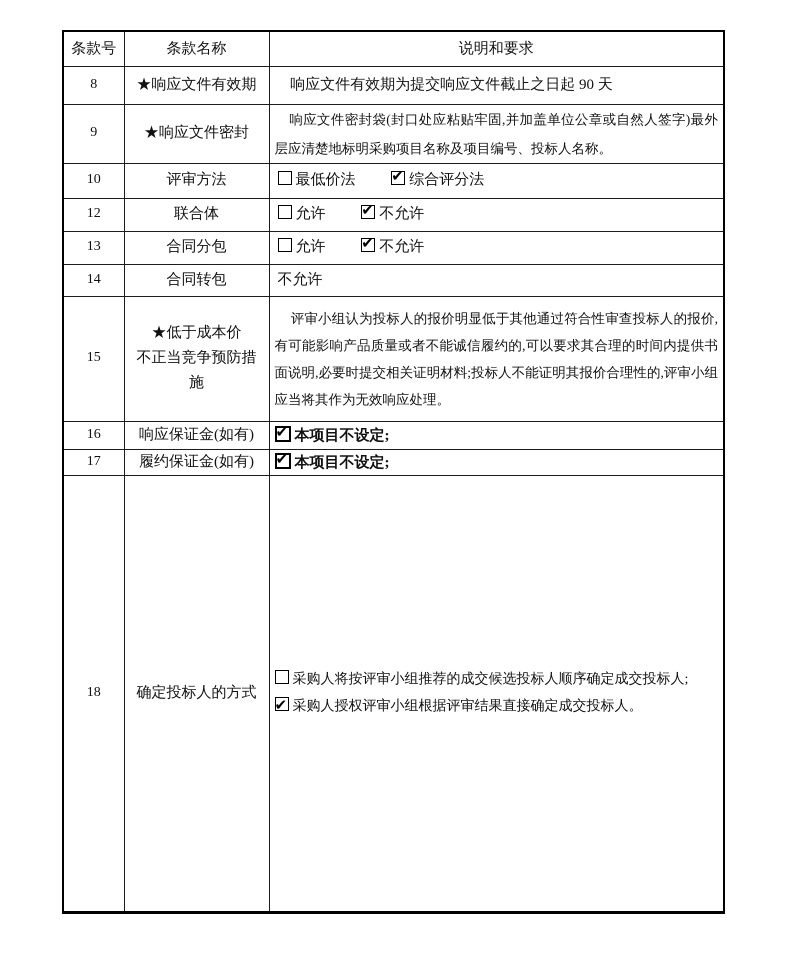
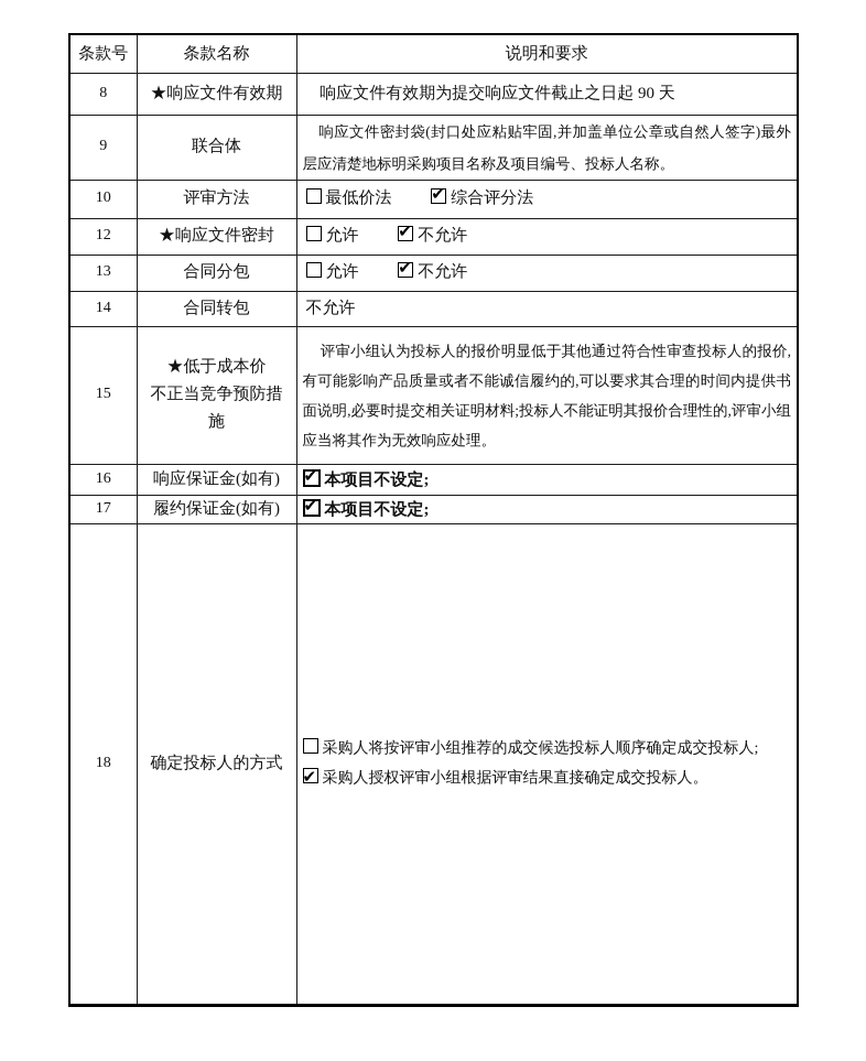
  条款号	条款名称	说明和要求
  8	★响应文件有效期	响应文件有效期为提交响应文件截止之日起 90 天
- 9	★响应文件密封	响应文件密封袋(封口处应粘贴牢固,并加盖单位公章或自然人签字)最外层应清楚地标明采购项目名称及项目编号、投标人名称。
+ 9	联合体	响应文件密封袋(封口处应粘贴牢固,并加盖单位公章或自然人签字)最外层应清楚地标明采购项目名称及项目编号、投标人名称。
  10	评审方法	最低价法 综合评分法
- 12	联合体	允许 不允许
+ 12	★响应文件密封	允许 不允许
  13	合同分包	允许 不允许
  14	合同转包	不允许
  15	★低于成本价 不正当竞争预防措施	评审小组认为投标人的报价明显低于其他通过符合性审查投标人的报价,有可能影响产品质量或者不能诚信履约的,可以要求其合理的时间内提供书面说明,必要时提交相关证明材料;投标人不能证明其报价合理性的,评审小组应当将其作为无效响应处理。
  16	响应保证金(如有)	本项目不设定;
  17	履约保证金(如有)	本项目不设定;
  18	确定投标人的方式	采购人将按评审小组推荐的成交候选投标人顺序确定成交投标人; 采购人授权评审小组根据评审结果直接确定成交投标人。
